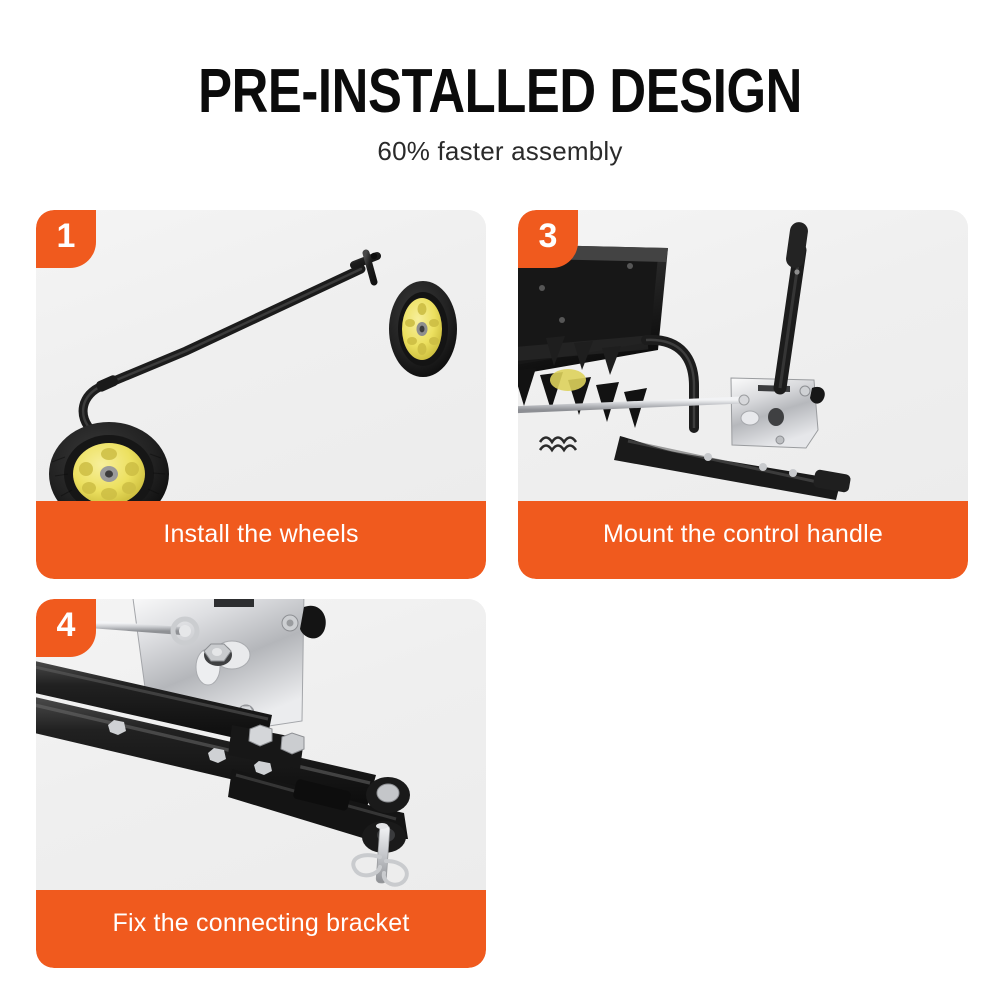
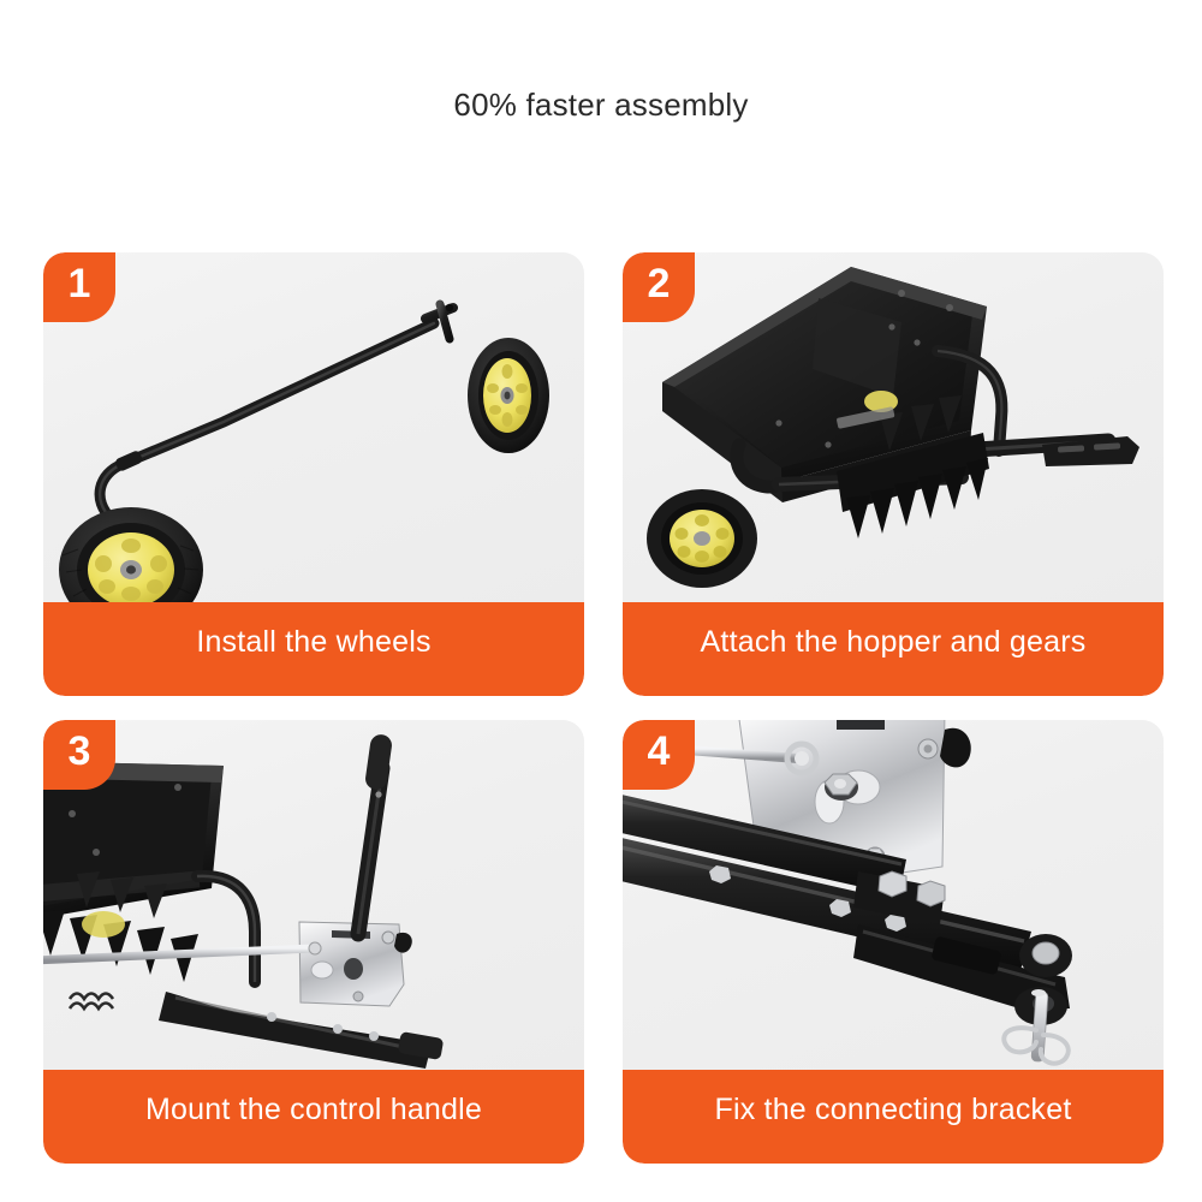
- PRE-INSTALLED DESIGN
  60% faster assembly
  1
  Install the wheels
+ 2
+ Attach the hopper and gears
  3
  Mount the control handle
  4
  Fix the connecting bracket
